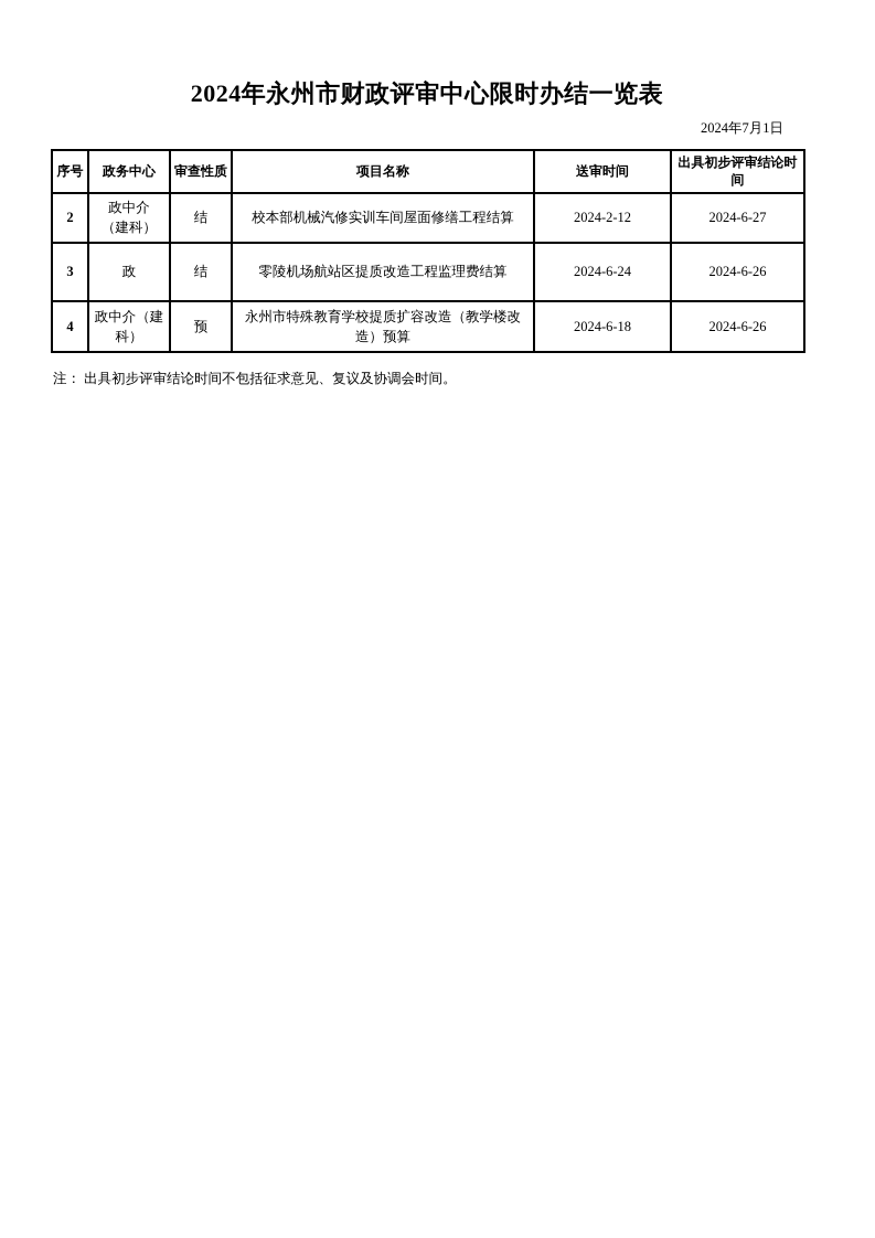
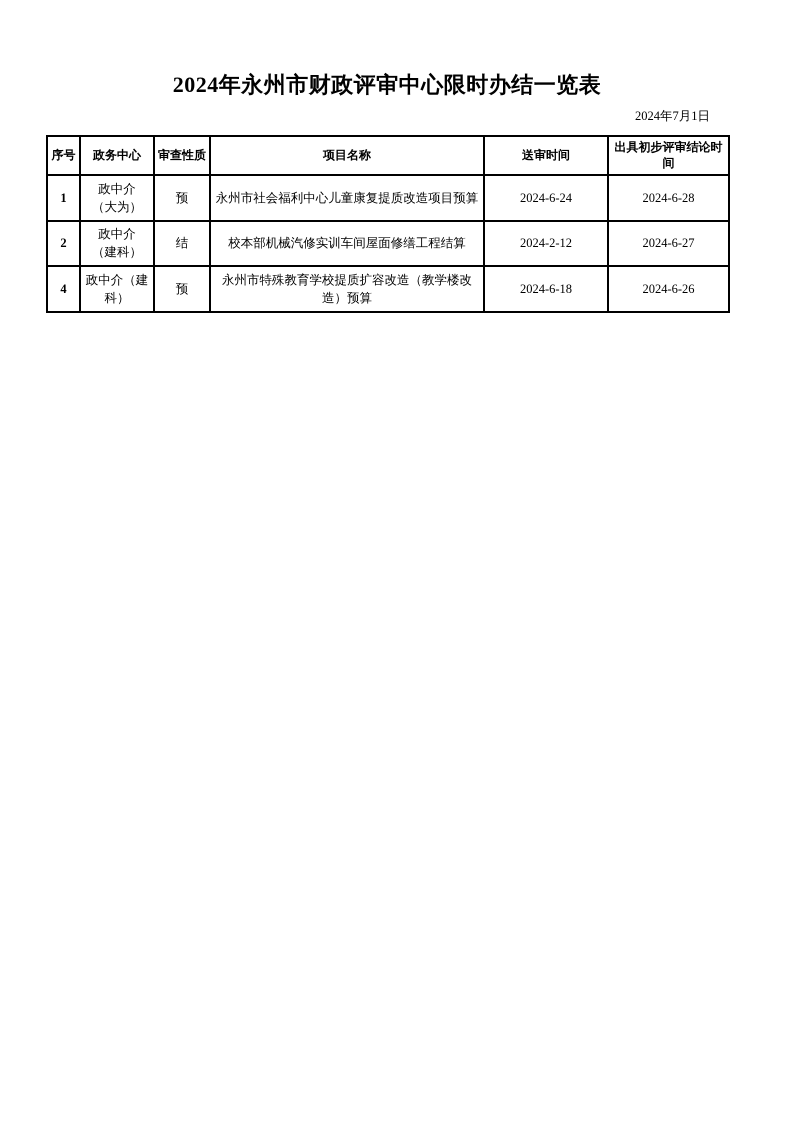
  2024年永州市财政评审中心限时办结一览表
  2024年7月1日
  序号	政务中心	审查性质	项目名称	送审时间	出具初步评审结论时间
+ 1	政中介 （大为）	预	永州市社会福利中心儿童康复提质改造项目预算	2024-6-24	2024-6-28
  2	政中介 （建科）	结	校本部机械汽修实训车间屋面修缮工程结算	2024-2-12	2024-6-27
- 3	政	结	零陵机场航站区提质改造工程监理费结算	2024-6-24	2024-6-26
  4	政中介（建科）	预	永州市特殊教育学校提质扩容改造（教学楼改造）预算	2024-6-18	2024-6-26
- 注： 出具初步评审结论时间不包括征求意见、复议及协调会时间。
